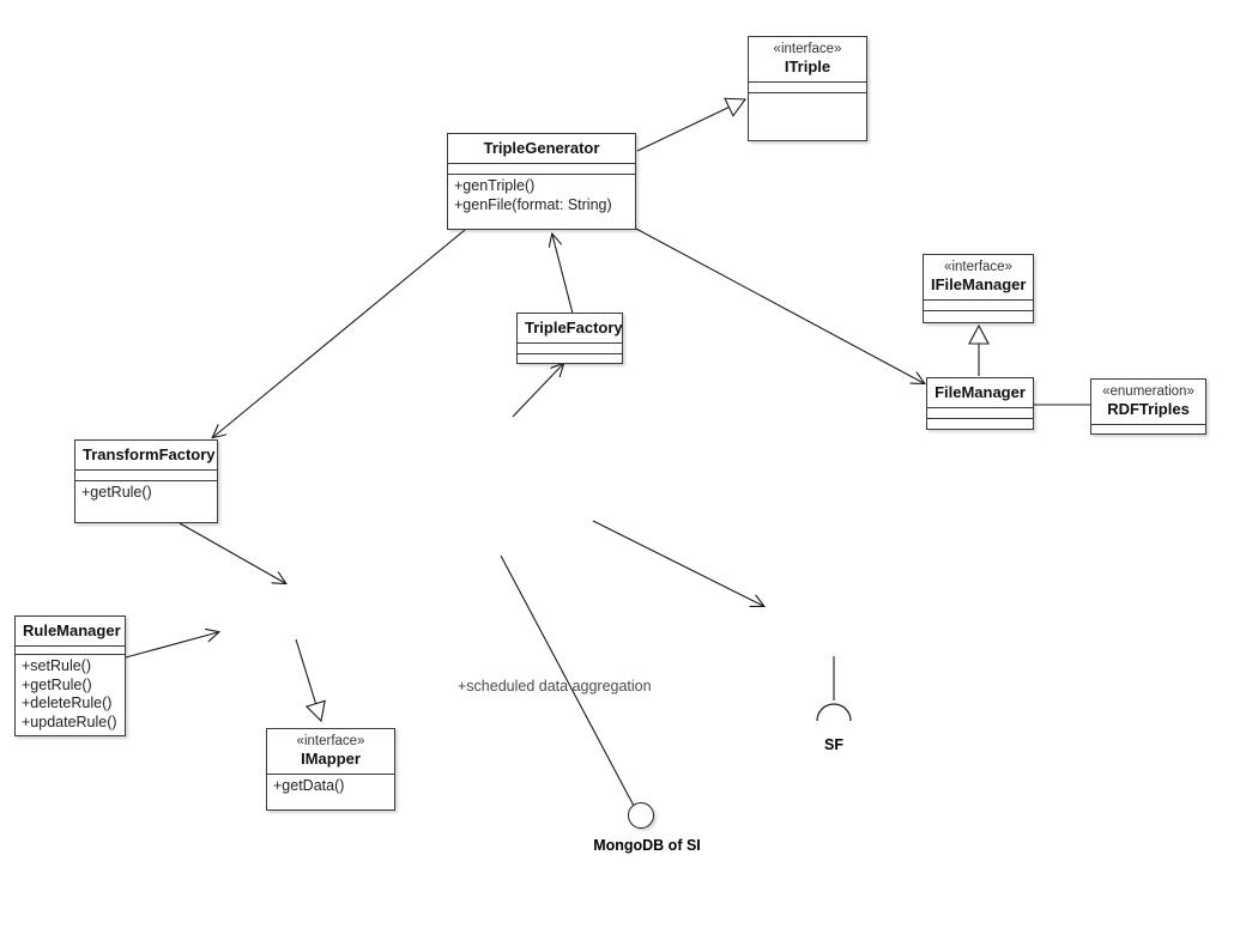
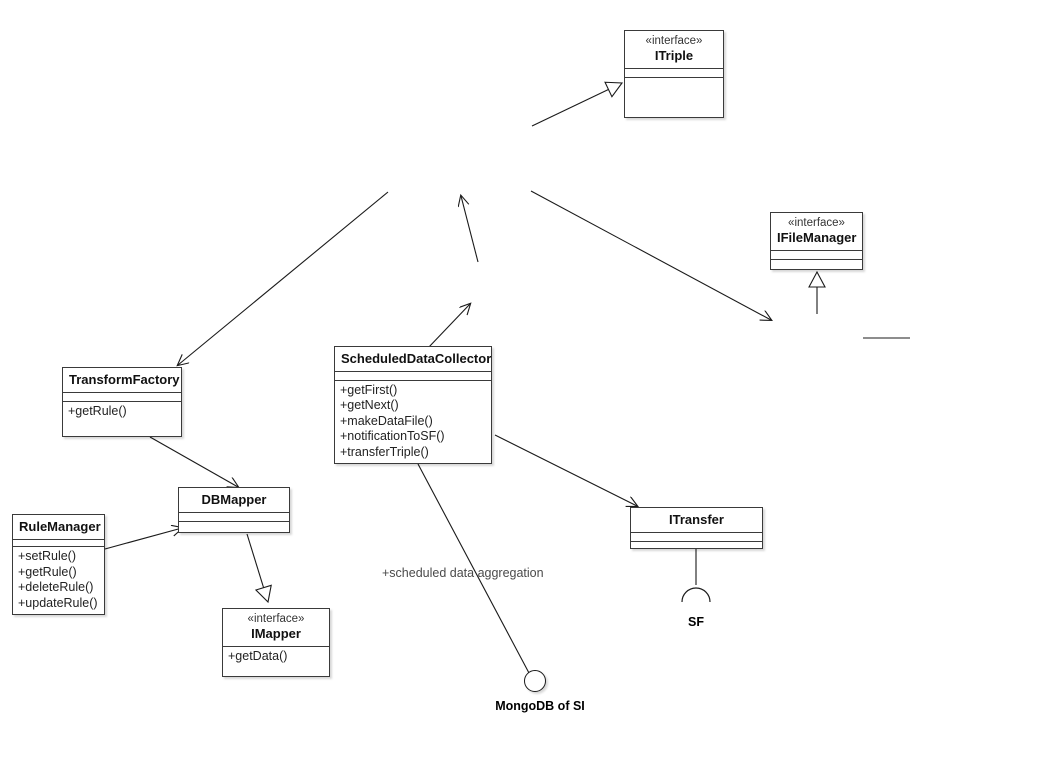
  «interface»
  ITriple
- TripleGenerator
- +genTriple()
- +genFile(format: String)
  «interface»
  IFileManager
- FileManager
- «enumeration»
- RDFTriples
- TripleFactory
  TransformFactory
  +getRule()
+ ScheduledDataCollector
+ +getFirst()
+ +getNext()
+ +makeDataFile()
+ +notificationToSF()
+ +transferTriple()
+ DBMapper
  RuleManager
  +setRule()
  +getRule()
  +deleteRule()
  +updateRule()
  «interface»
  IMapper
  +getData()
+ ITransfer
  +scheduled data aggregation
  MongoDB of SI
  SF
